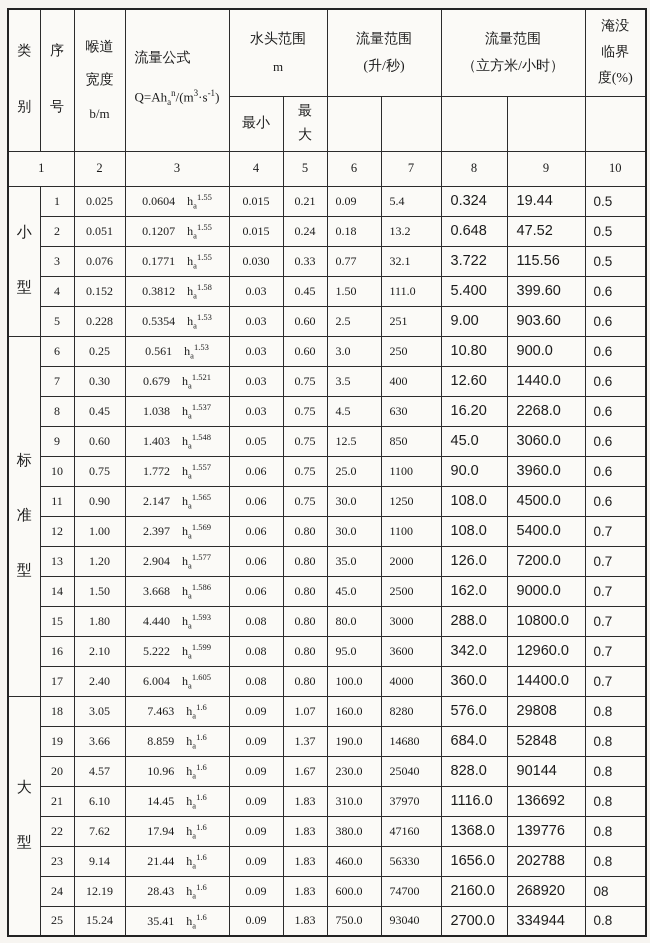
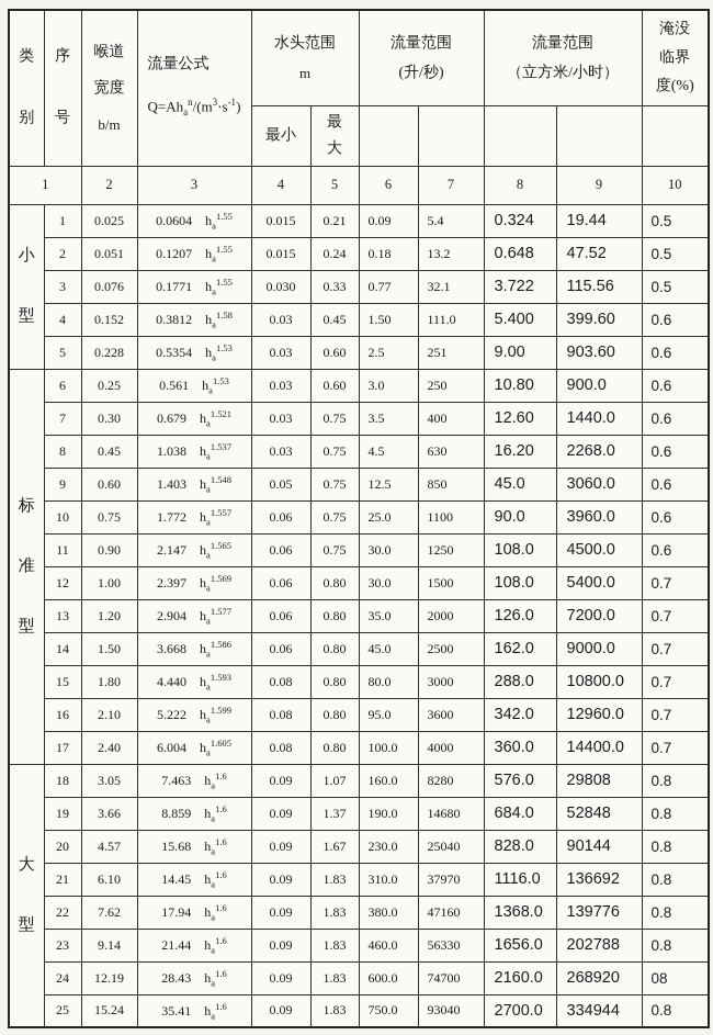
  类别	序号	喉道 宽度 b/m	流量公式 Q=Ahan/(m3·s-1)	水头范围 m	流量范围 (升/秒)	流量范围 （立方米/小时）	淹没 临界 度(%)
  最小	最大
  1	2	3	4	5	6	7	8	9	10
  小型	1	0.025	0.0604 ha1.55	0.015	0.21	0.09	5.4	0.324	19.44	0.5
  2	0.051	0.1207 ha1.55	0.015	0.24	0.18	13.2	0.648	47.52	0.5
  3	0.076	0.1771 ha1.55	0.030	0.33	0.77	32.1	3.722	115.56	0.5
  4	0.152	0.3812 ha1.58	0.03	0.45	1.50	111.0	5.400	399.60	0.6
  5	0.228	0.5354 ha1.53	0.03	0.60	2.5	251	9.00	903.60	0.6
  标准型	6	0.25	0.561 ha1.53	0.03	0.60	3.0	250	10.80	900.0	0.6
  7	0.30	0.679 ha1.521	0.03	0.75	3.5	400	12.60	1440.0	0.6
  8	0.45	1.038 ha1.537	0.03	0.75	4.5	630	16.20	2268.0	0.6
  9	0.60	1.403 ha1.548	0.05	0.75	12.5	850	45.0	3060.0	0.6
  10	0.75	1.772 ha1.557	0.06	0.75	25.0	1100	90.0	3960.0	0.6
  11	0.90	2.147 ha1.565	0.06	0.75	30.0	1250	108.0	4500.0	0.6
- 12	1.00	2.397 ha1.569	0.06	0.80	30.0	1100	108.0	5400.0	0.7
+ 12	1.00	2.397 ha1.569	0.06	0.80	30.0	1500	108.0	5400.0	0.7
  13	1.20	2.904 ha1.577	0.06	0.80	35.0	2000	126.0	7200.0	0.7
  14	1.50	3.668 ha1.586	0.06	0.80	45.0	2500	162.0	9000.0	0.7
  15	1.80	4.440 ha1.593	0.08	0.80	80.0	3000	288.0	10800.0	0.7
  16	2.10	5.222 ha1.599	0.08	0.80	95.0	3600	342.0	12960.0	0.7
  17	2.40	6.004 ha1.605	0.08	0.80	100.0	4000	360.0	14400.0	0.7
  大型	18	3.05	7.463 ha1.6	0.09	1.07	160.0	8280	576.0	29808	0.8
  19	3.66	8.859 ha1.6	0.09	1.37	190.0	14680	684.0	52848	0.8
- 20	4.57	10.96 ha1.6	0.09	1.67	230.0	25040	828.0	90144	0.8
+ 20	4.57	15.68 ha1.6	0.09	1.67	230.0	25040	828.0	90144	0.8
  21	6.10	14.45 ha1.6	0.09	1.83	310.0	37970	1116.0	136692	0.8
  22	7.62	17.94 ha1.6	0.09	1.83	380.0	47160	1368.0	139776	0.8
  23	9.14	21.44 ha1.6	0.09	1.83	460.0	56330	1656.0	202788	0.8
  24	12.19	28.43 ha1.6	0.09	1.83	600.0	74700	2160.0	268920	08
  25	15.24	35.41 ha1.6	0.09	1.83	750.0	93040	2700.0	334944	0.8
